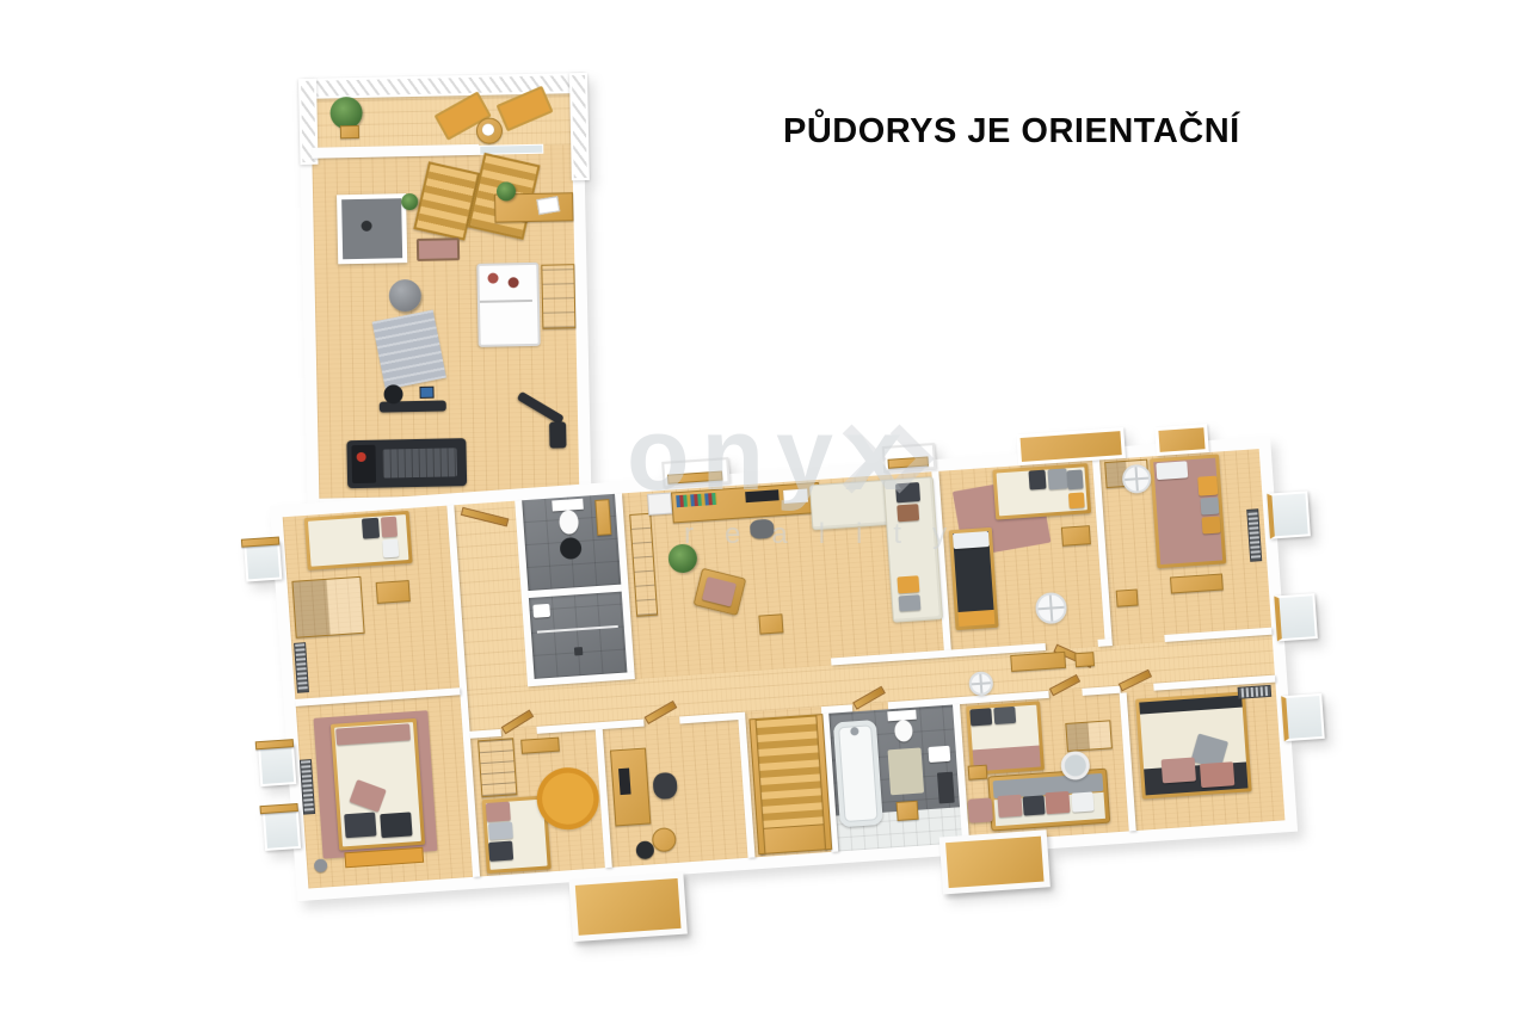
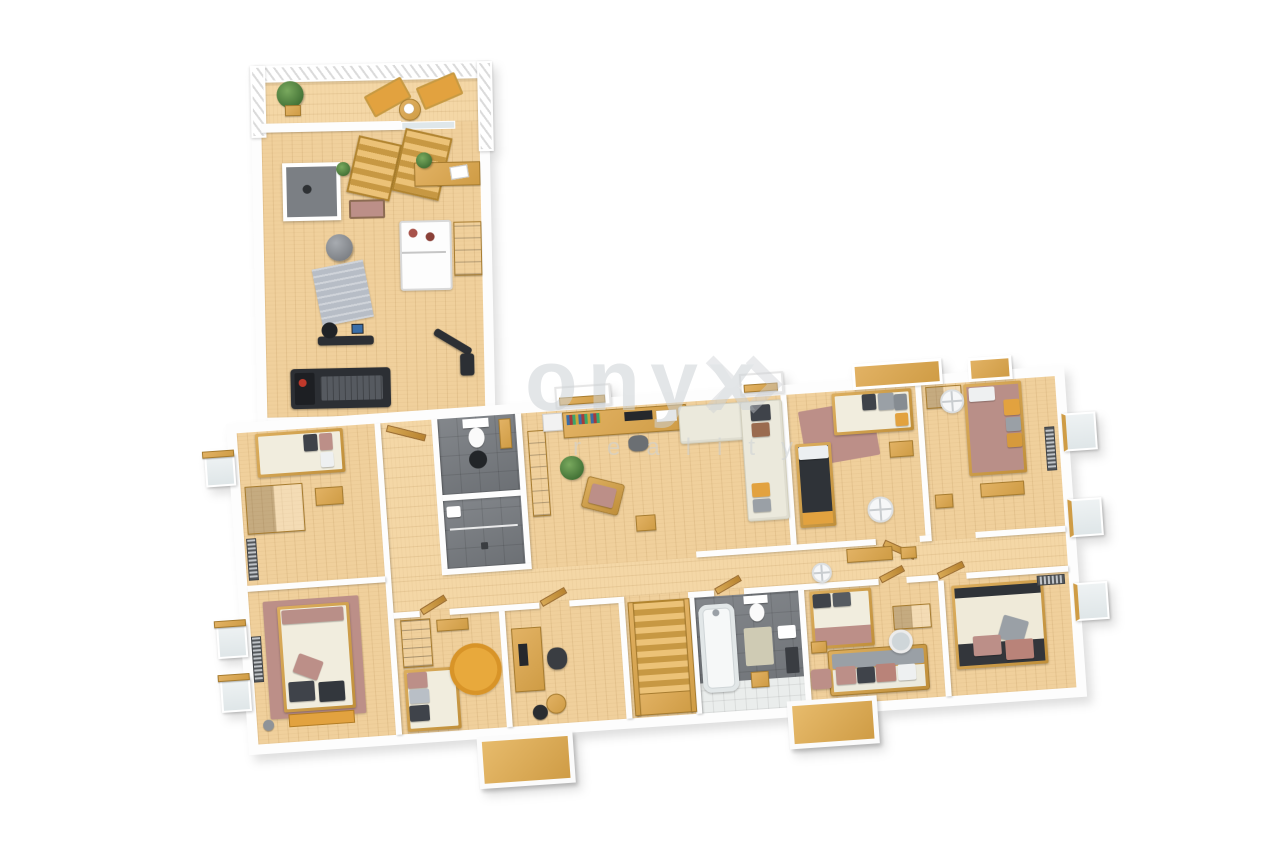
- PŮDORYS JE ORIENTAČNÍ
  onyx
  reality
